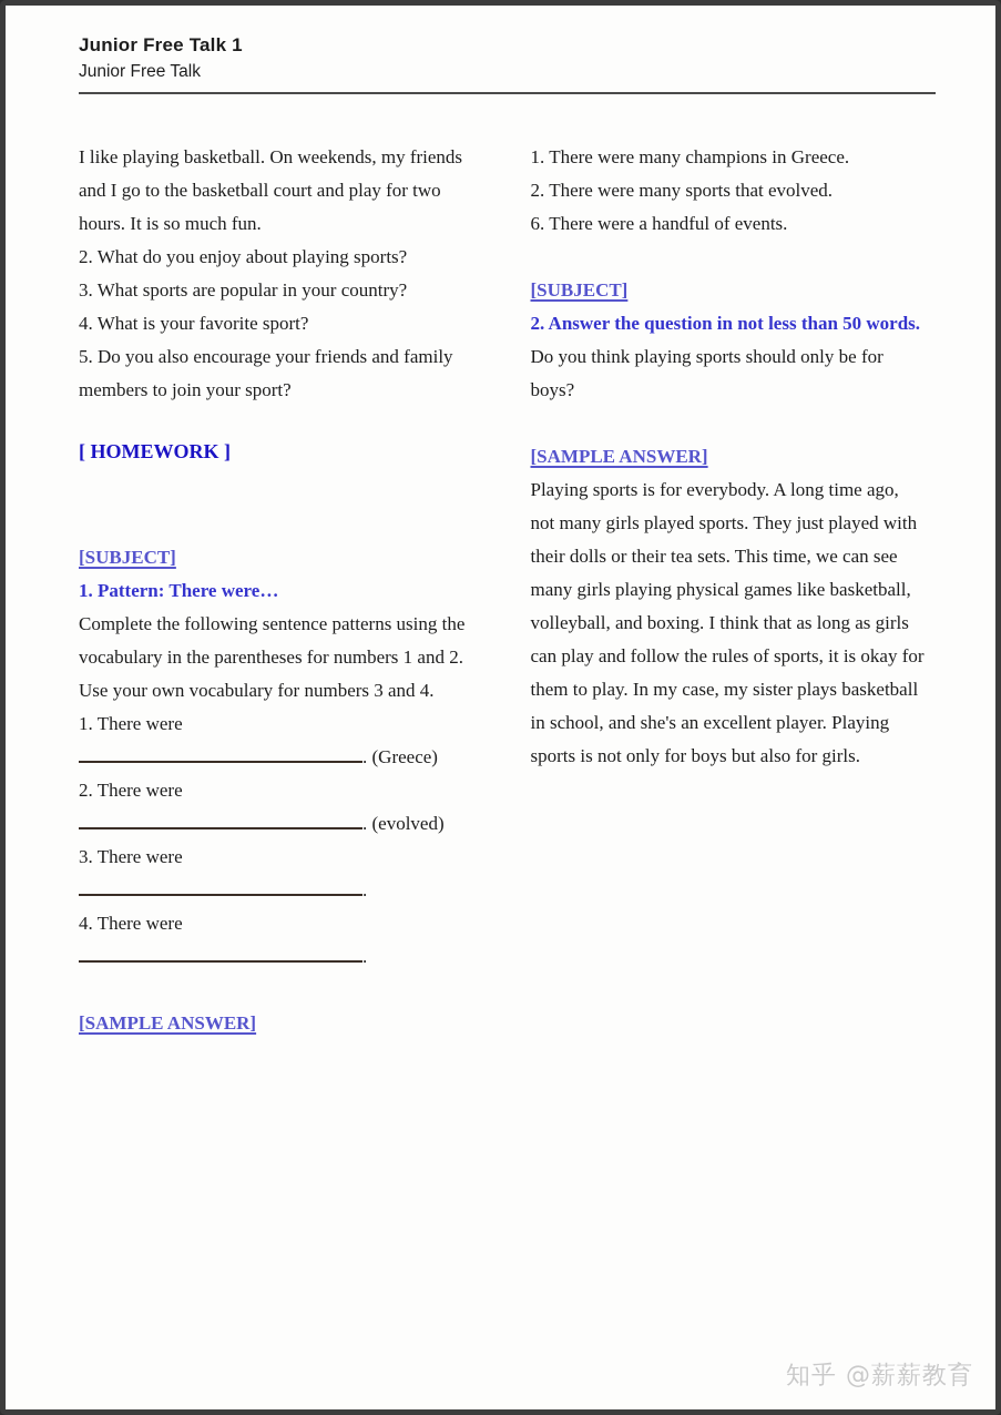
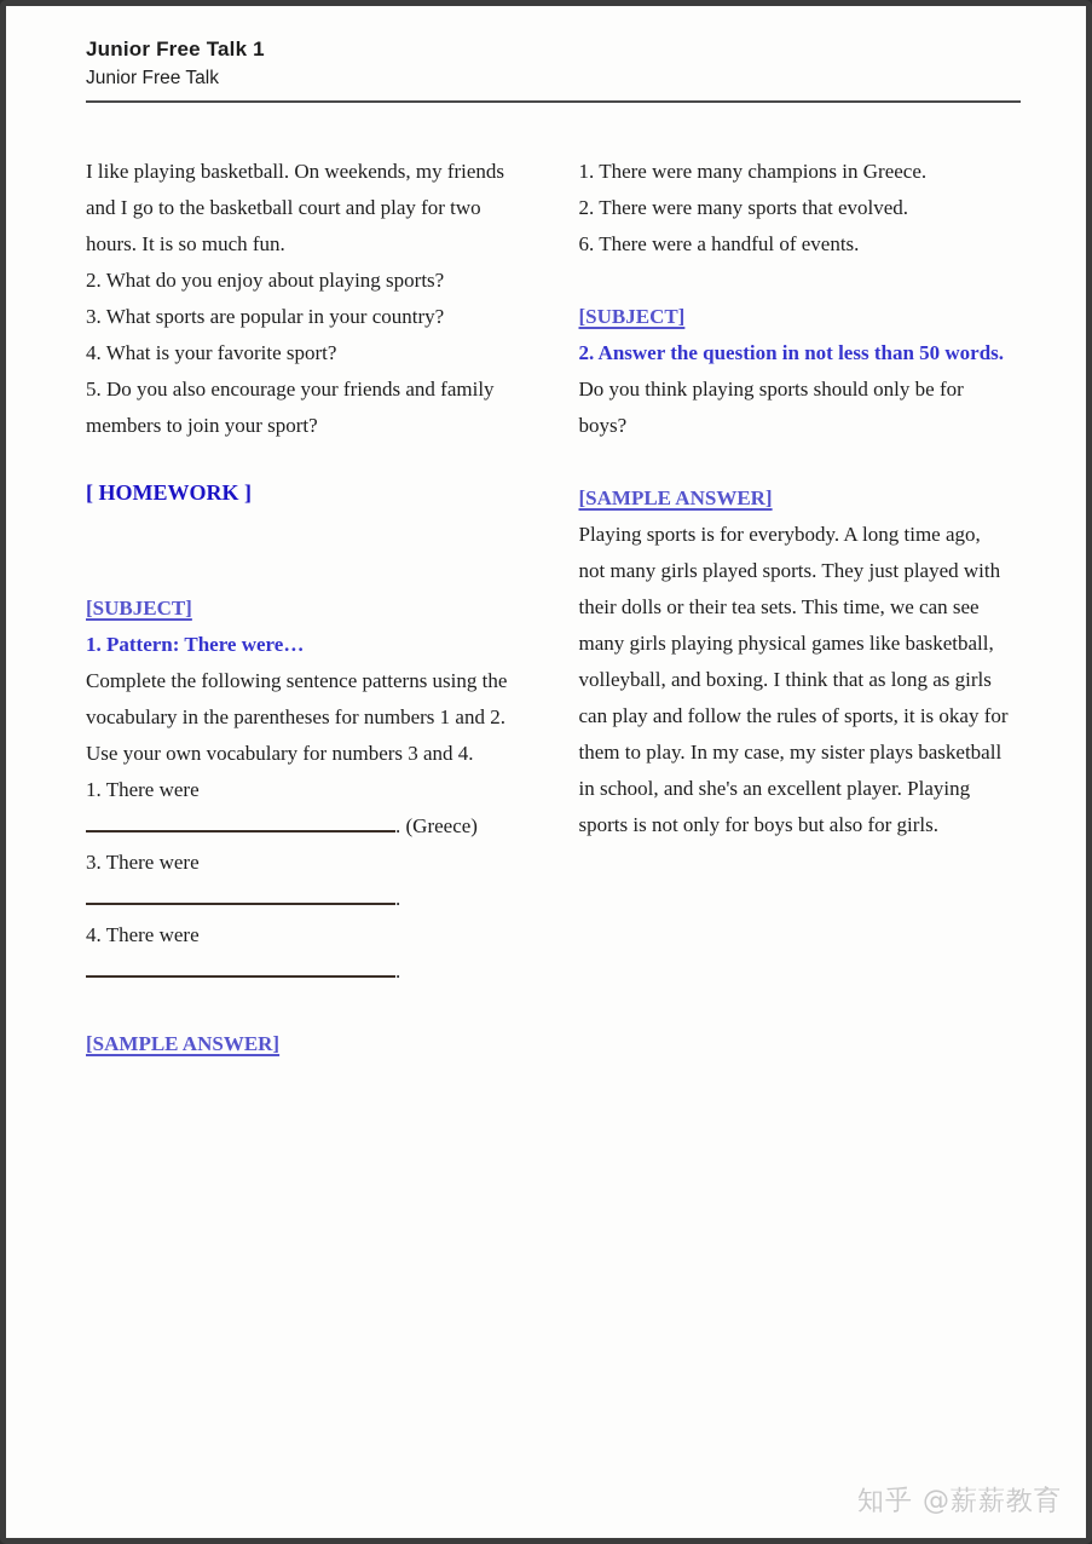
  Junior Free Talk 1
  Junior Free Talk
  I like playing basketball. On weekends, my friends and I go to the basketball court and play for two hours. It is so much fun.
  2. What do you enjoy about playing sports?
  3. What sports are popular in your country?
  4. What is your favorite sport?
  5. Do you also encourage your friends and family members to join your sport?
  [ HOMEWORK ]
  [SUBJECT]
  1. Pattern: There were…
  Complete the following sentence patterns using the vocabulary in the parentheses for numbers 1 and 2. Use your own vocabulary for numbers 3 and 4.
  1. There were
  . (Greece)
- 2. There were
- . (evolved)
  3. There were
  .
  4. There were
  .
  [SAMPLE ANSWER]
  1. There were many champions in Greece.
  2. There were many sports that evolved.
  6. There were a handful of events.
  [SUBJECT]
  2. Answer the question in not less than 50 words.
  Do you think playing sports should only be for boys?
  [SAMPLE ANSWER]
  Playing sports is for everybody. A long time ago, not many girls played sports. They just played with their dolls or their tea sets. This time, we can see many girls playing physical games like basketball, volleyball, and boxing. I think that as long as girls can play and follow the rules of sports, it is okay for them to play. In my case, my sister plays basketball in school, and she's an excellent player. Playing sports is not only for boys but also for girls.
  知乎 @薪薪教育
